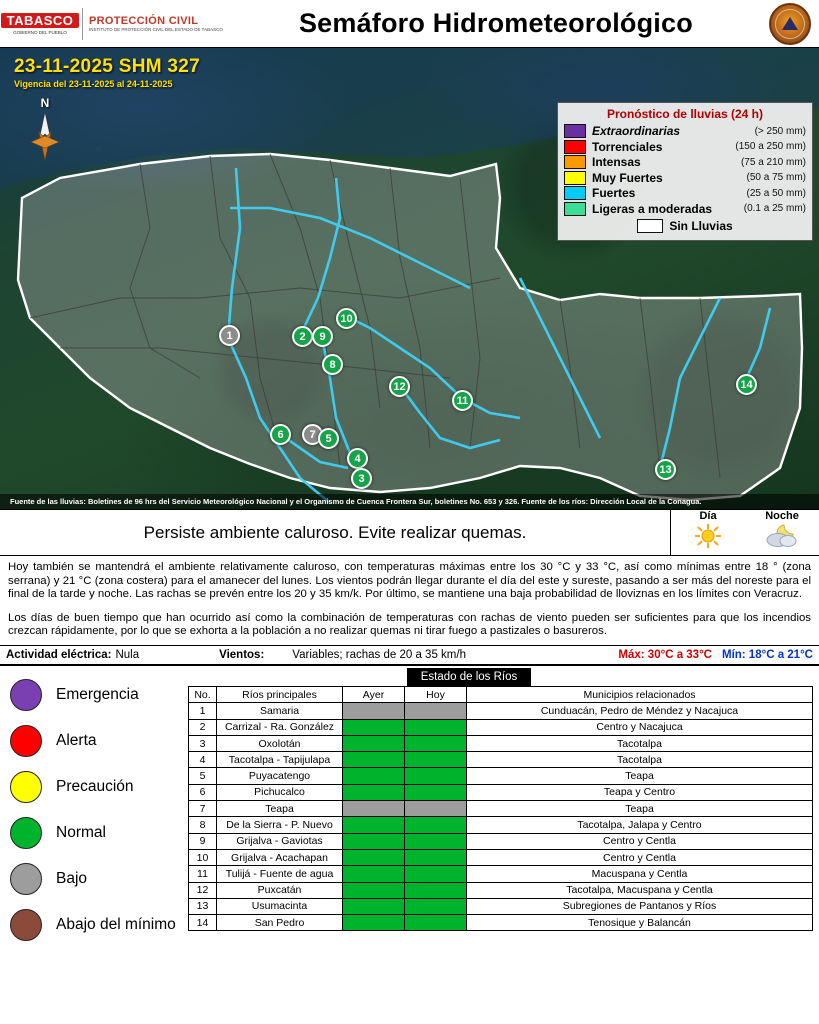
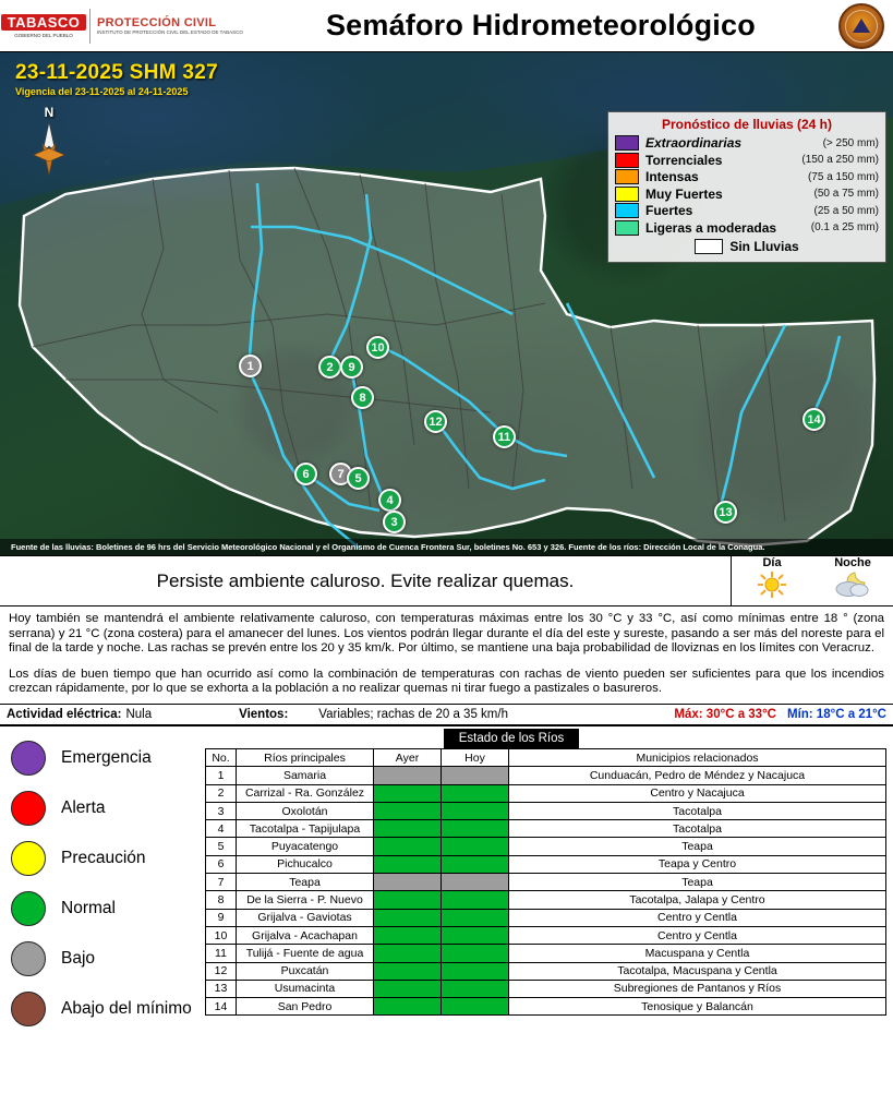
  TABASCO
  PROTECCIÓN CIVIL
  Semáforo Hidrometeorológico
  23-11-2025 SHM 327
  Vigencia del 23-11-2025 al 24-11-2025
  N
  Pronóstico de lluvias (24 h)
  Extraordinarias
  (> 250 mm)
  Torrenciales
  (150 a 250 mm)
  Intensas
- (75 a 210 mm)
+ (75 a 150 mm)
  Muy Fuertes
  (50 a 75 mm)
  Fuertes
  (25 a 50 mm)
  Ligeras a moderadas
  (0.1 a 25 mm)
  Sin Lluvias
  1
  2
  9
  10
  8
  12
  11
  14
  6
  7
  5
  4
  3
  13
  Fuente de las lluvias: Boletines de 96 hrs del Servicio Meteorológico Nacional y el Organismo de Cuenca Frontera Sur, boletines No. 653 y 326. Fuente de los ríos: Dirección Local de la Conagua.
  Persiste ambiente caluroso. Evite realizar quemas.
  Día
  Noche
  Hoy también se mantendrá el ambiente relativamente caluroso, con temperaturas máximas entre los 30 °C y 33 °C, así como mínimas entre 18 ° (zona serrana) y 21 °C (zona costera) para el amanecer del lunes. Los vientos podrán llegar durante el día del este y sureste, pasando a ser más del noreste para el final de la tarde y noche. Las rachas se prevén entre los 20 y 35 km/k. Por último, se mantiene una baja probabilidad de lloviznas en los límites con Veracruz.
  Los días de buen tiempo que han ocurrido así como la combinación de temperaturas con rachas de viento pueden ser suficientes para que los incendios crezcan rápidamente, por lo que se exhorta a la población a no realizar quemas ni tirar fuego a pastizales o basureros.
  Actividad eléctrica:
  Nula
  Vientos:
  Variables; rachas de 20 a 35 km/h
  Máx: 30°C a 33°C
  Mín: 18°C a 21°C
  Emergencia
  Alerta
  Precaución
  Normal
  Bajo
  Abajo del mínimo
  Estado de los Ríos
  No.	Ríos principales	Ayer	Hoy	Municipios relacionados
  1	Samaria			Cunduacán, Pedro de Méndez y Nacajuca
  2	Carrizal - Ra. González			Centro y Nacajuca
  3	Oxolotán			Tacotalpa
  4	Tacotalpa - Tapijulapa			Tacotalpa
  5	Puyacatengo			Teapa
  6	Pichucalco			Teapa y Centro
  7	Teapa			Teapa
  8	De la Sierra - P. Nuevo			Tacotalpa, Jalapa y Centro
  9	Grijalva - Gaviotas			Centro y Centla
  10	Grijalva - Acachapan			Centro y Centla
  11	Tulijá - Fuente de agua			Macuspana y Centla
  12	Puxcatán			Tacotalpa, Macuspana y Centla
  13	Usumacinta			Subregiones de Pantanos y Ríos
  14	San Pedro			Tenosique y Balancán
